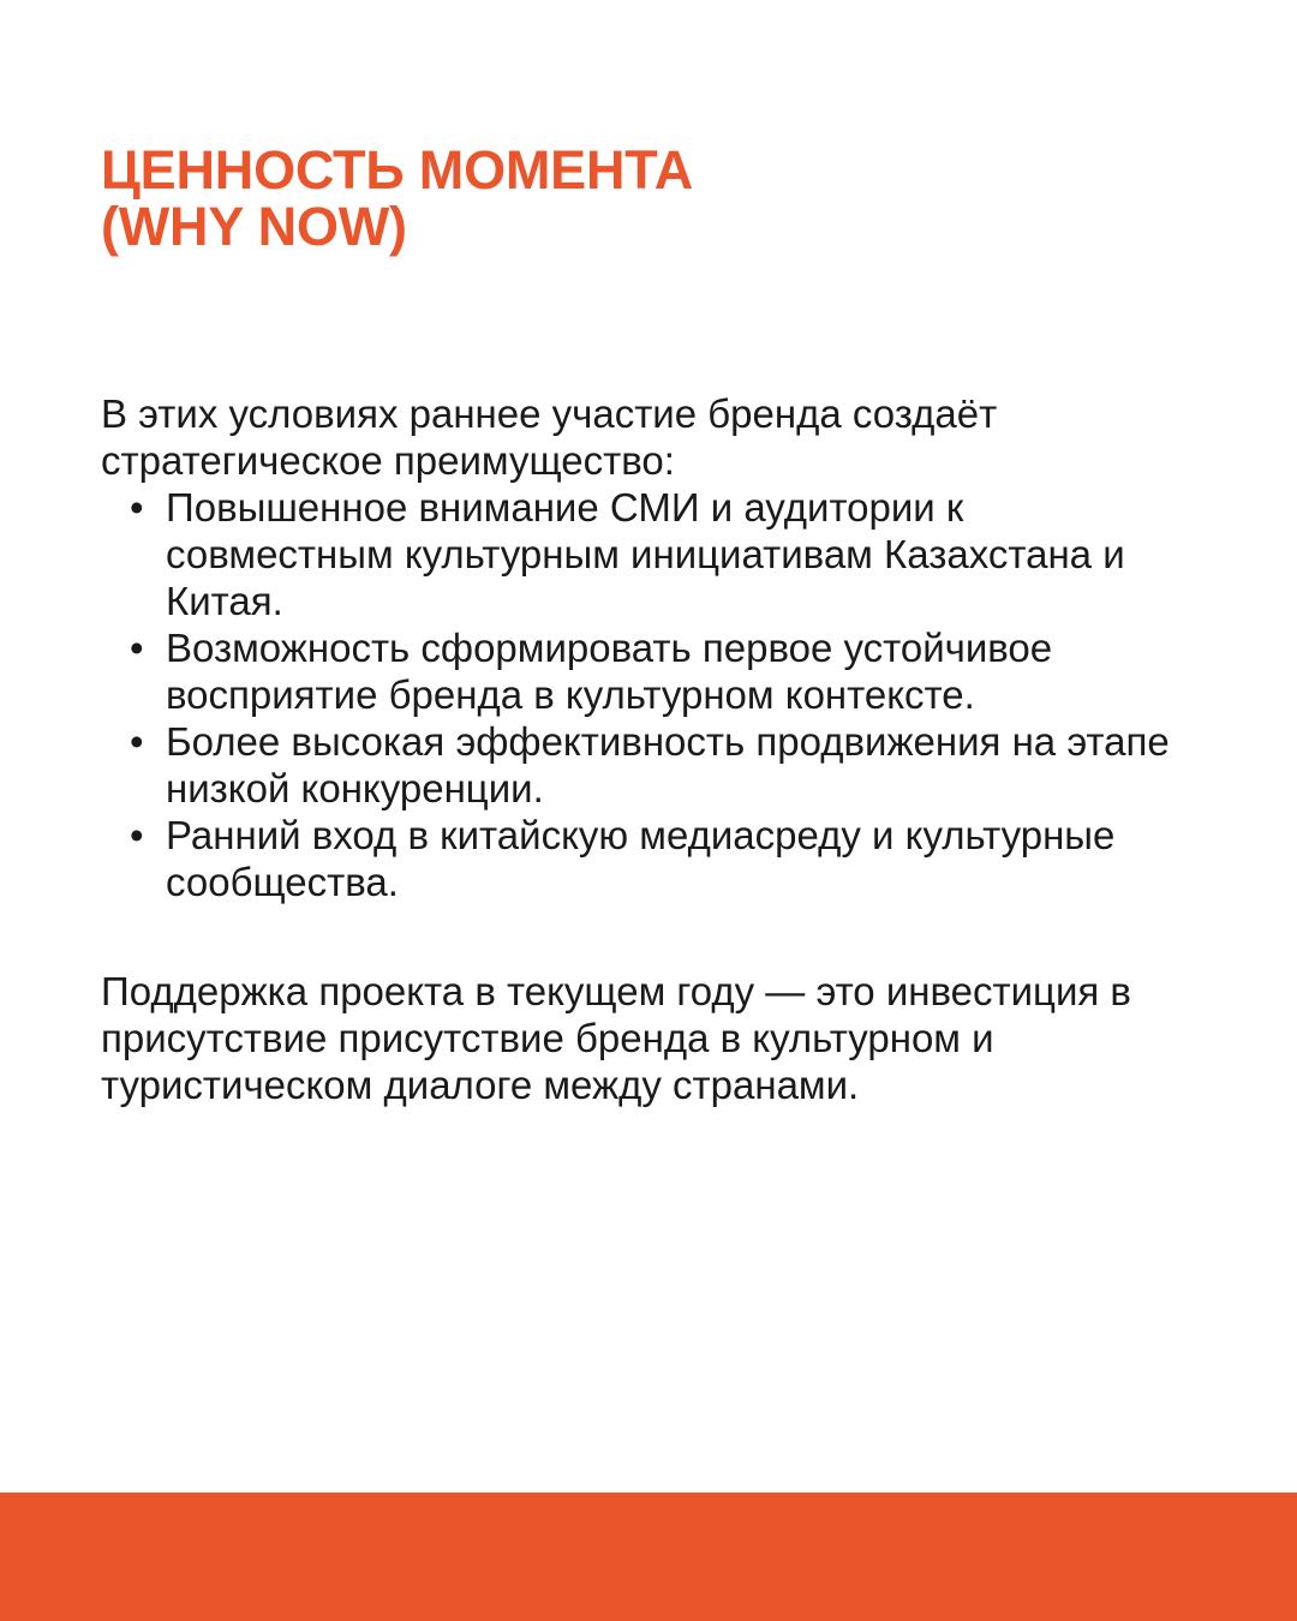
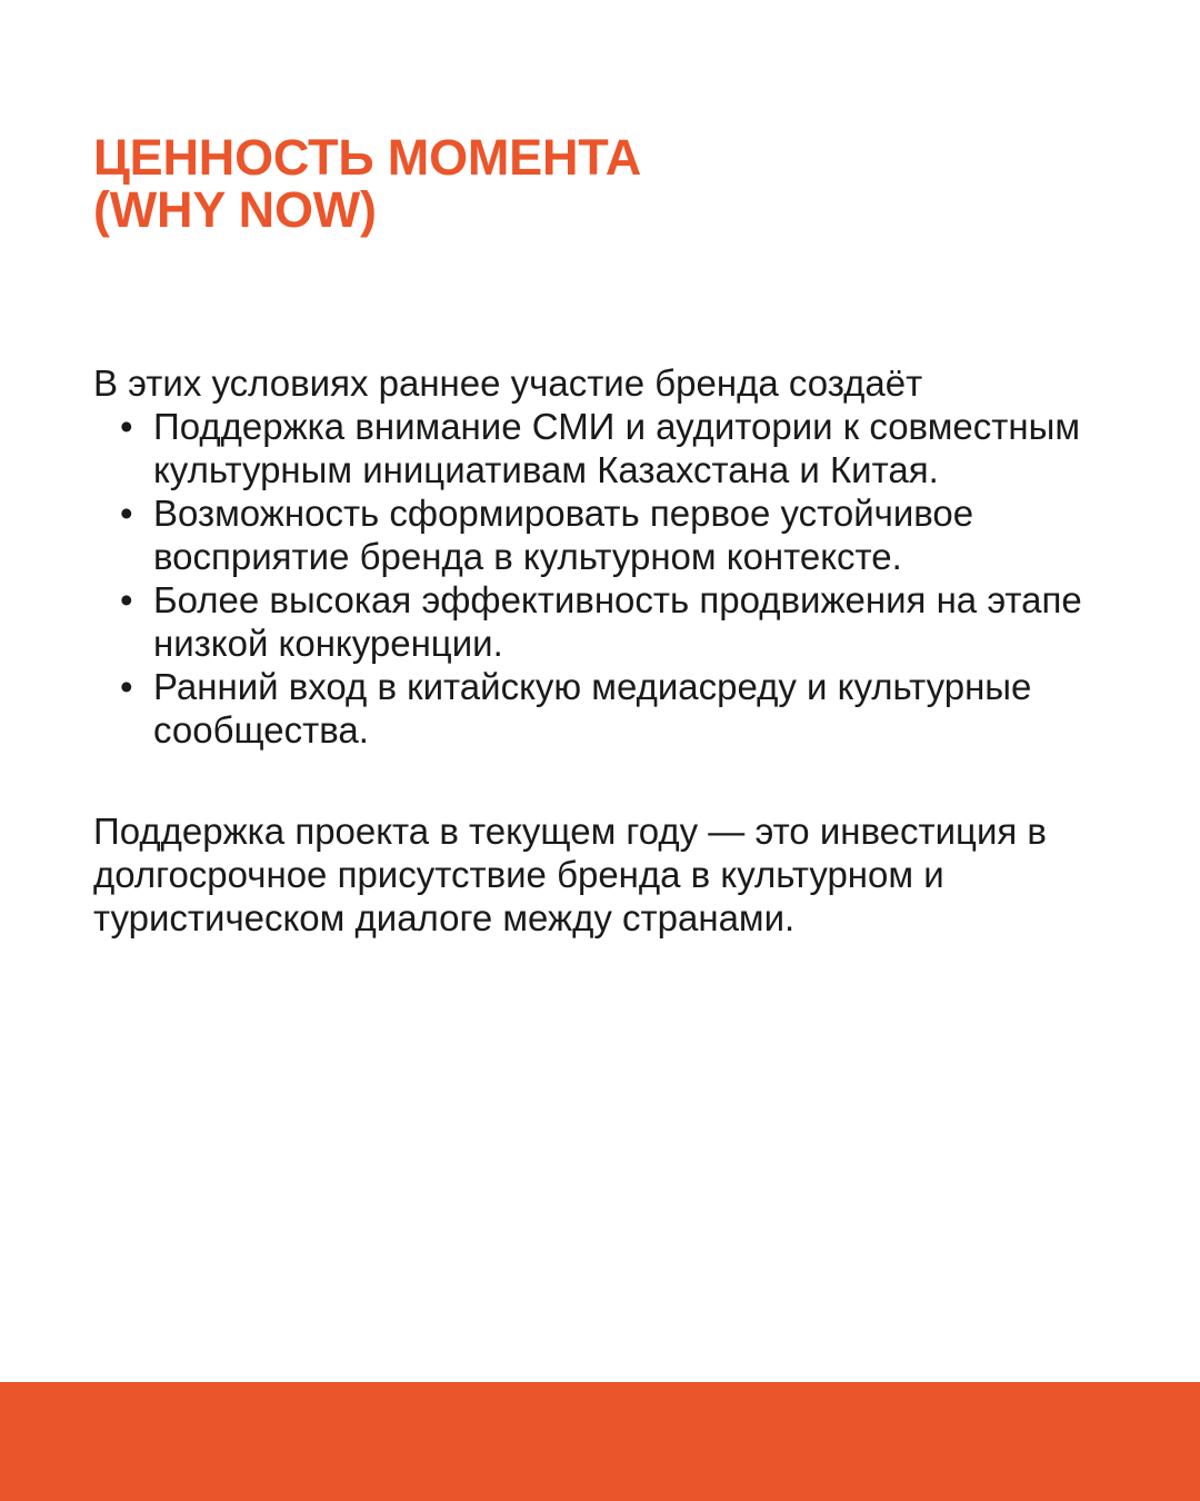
  ЦЕННОСТЬ МОМЕНТА
  (WHY NOW)
  В этих условиях раннее участие бренда создаёт
- стратегическое преимущество:
  •
- Повышенное внимание СМИ и аудитории к совместным культурным инициативам Казахстана и Китая.
+ Поддержка внимание СМИ и аудитории к совместным культурным инициативам Казахстана и Китая.
  •
  Возможность сформировать первое устойчивое восприятие бренда в культурном контексте.
  •
  Более высокая эффективность продвижения на этапе низкой конкуренции.
  •
  Ранний вход в китайскую медиасреду и культурные сообщества.
  Поддержка проекта в текущем году — это инвестиция в
- присутствие присутствие бренда в культурном и
+ долгосрочное присутствие бренда в культурном и
  туристическом диалоге между странами.
